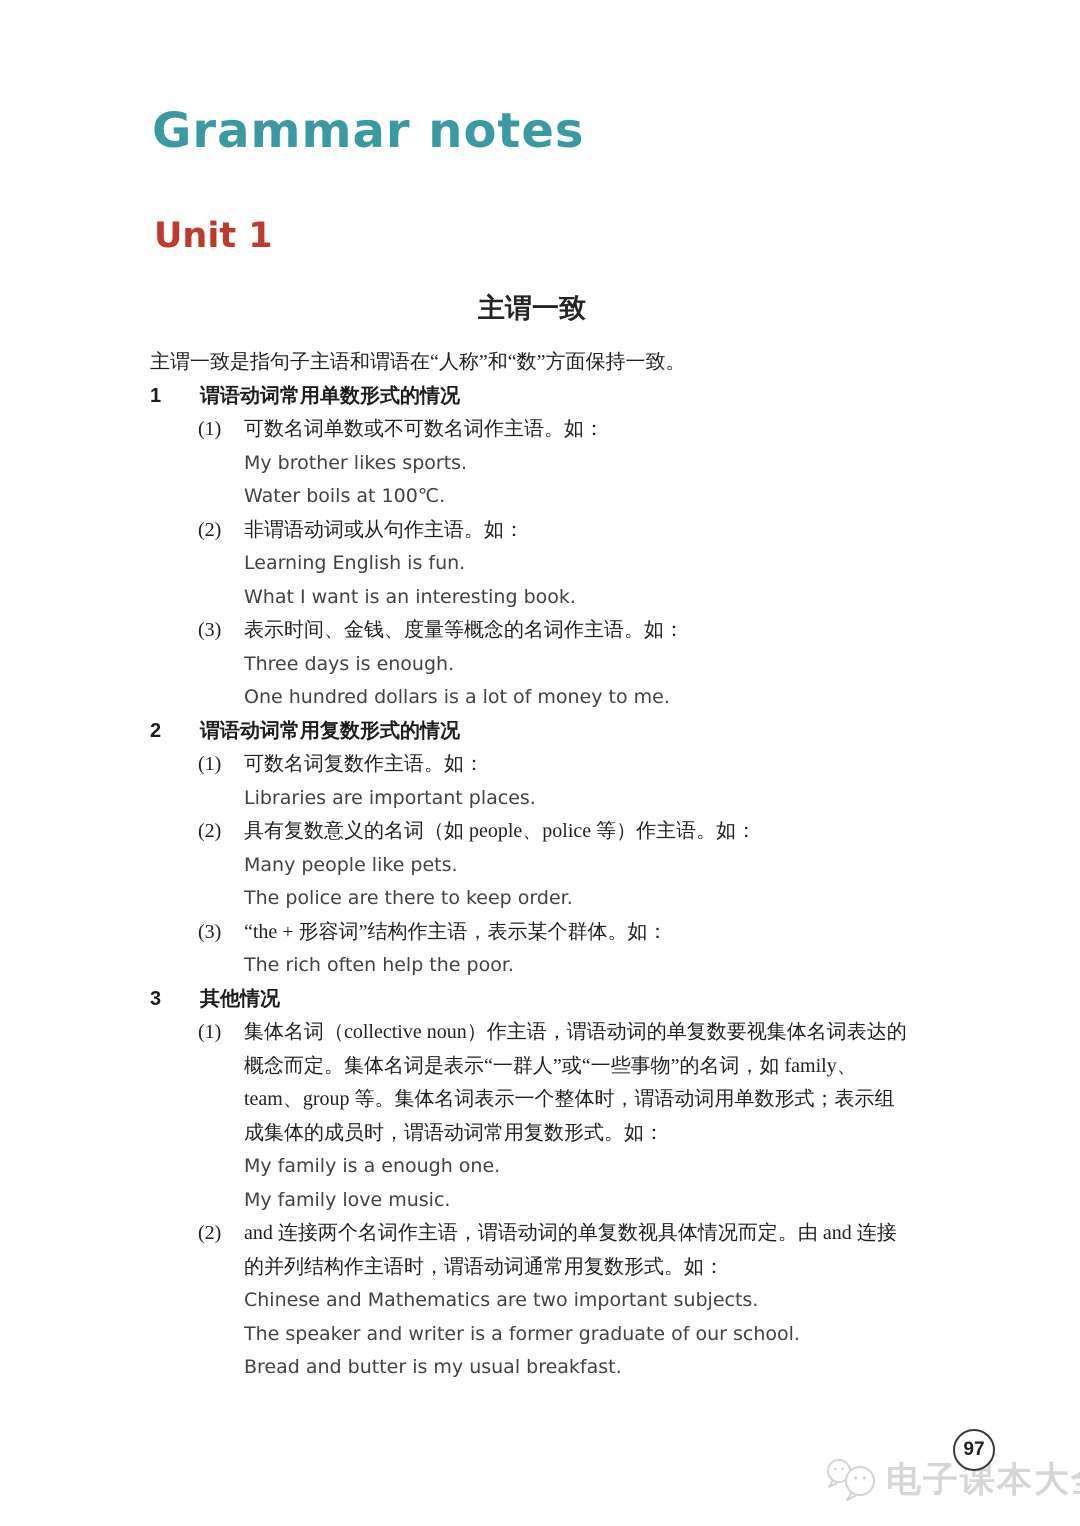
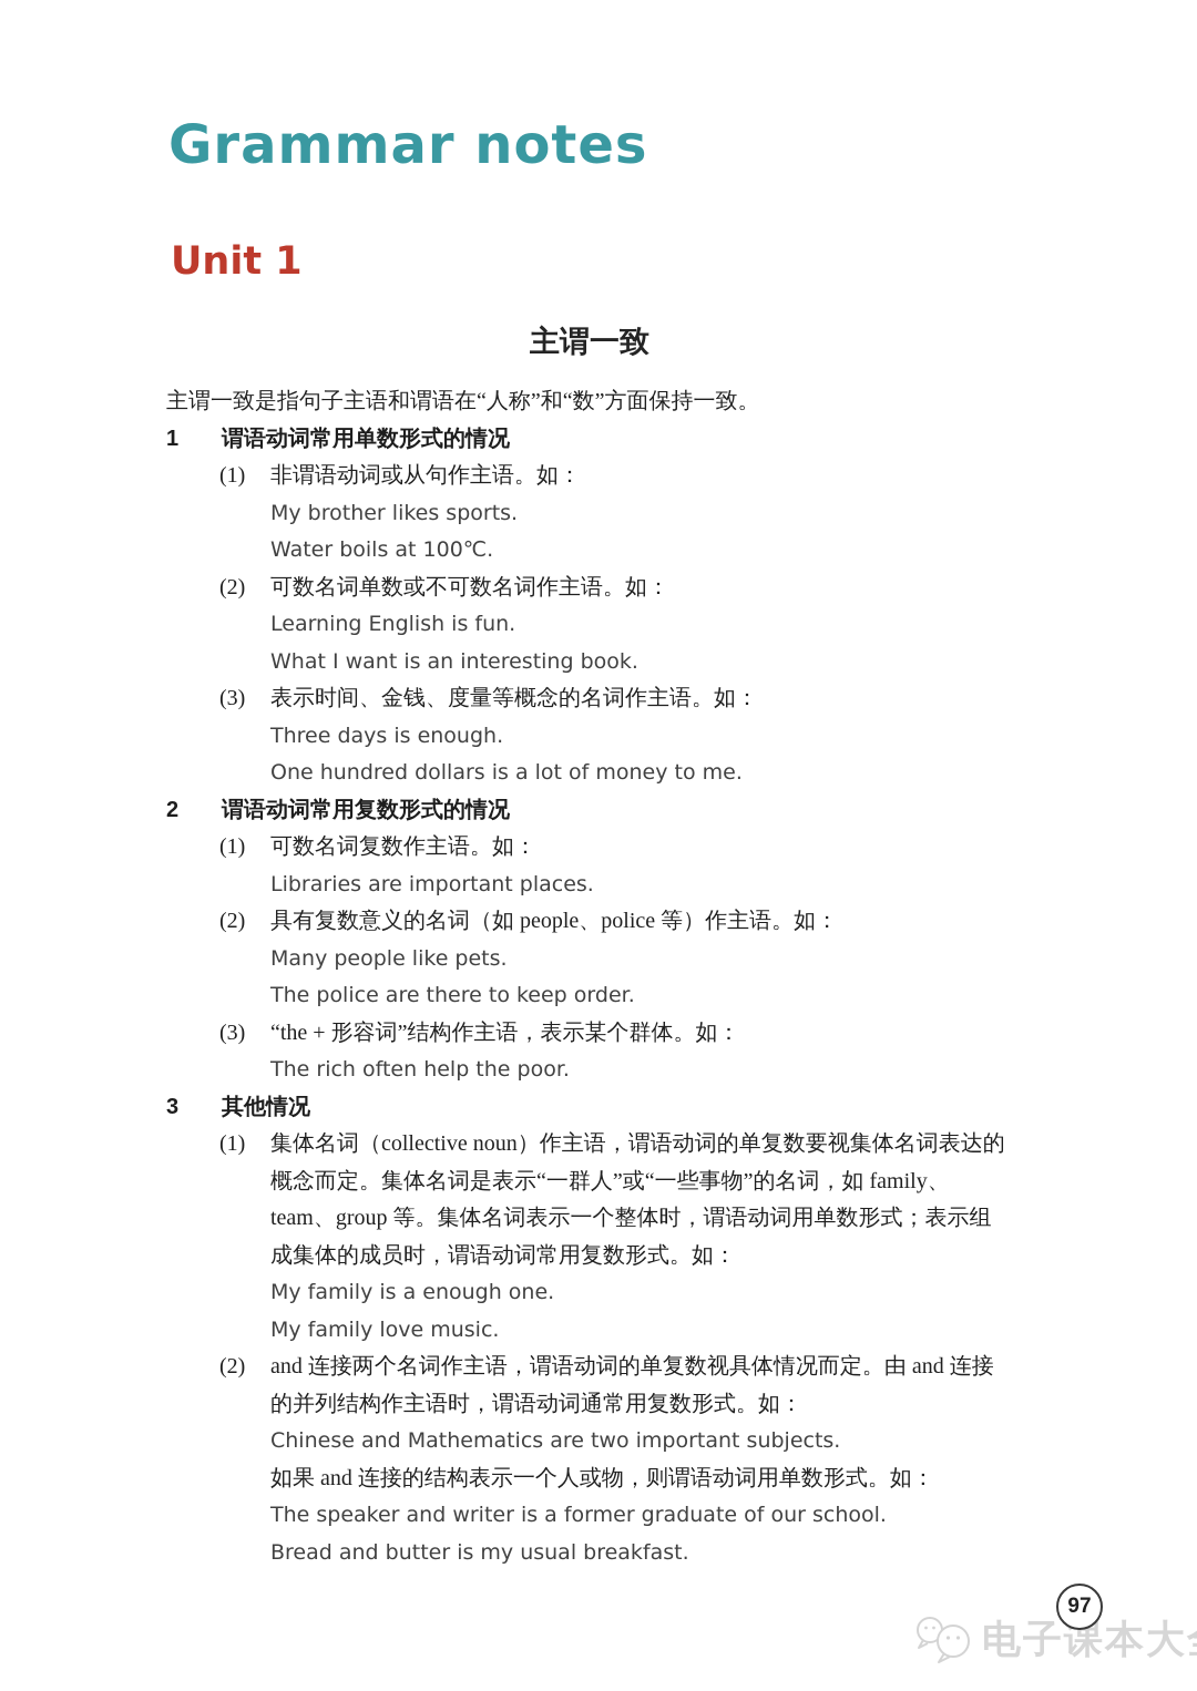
  Grammar notes
  Unit 1
  主谓一致
  主谓一致是指句子主语和谓语在“人称”和“数”方面保持一致。
  1
  谓语动词常用单数形式的情况
  (1)
- 可数名词单数或不可数名词作主语。如：
+ 非谓语动词或从句作主语。如：
  My brother likes sports.
  Water boils at 100℃.
  (2)
- 非谓语动词或从句作主语。如：
+ 可数名词单数或不可数名词作主语。如：
  Learning English is fun.
  What I want is an interesting book.
  (3)
  表示时间、金钱、度量等概念的名词作主语。如：
  Three days is enough.
  One hundred dollars is a lot of money to me.
  2
  谓语动词常用复数形式的情况
  (1)
  可数名词复数作主语。如：
  Libraries are important places.
  (2)
  具有复数意义的名词（如 people、police 等）作主语。如：
  Many people like pets.
  The police are there to keep order.
  (3)
  “the + 形容词”结构作主语，表示某个群体。如：
  The rich often help the poor.
  3
  其他情况
  (1)
  集体名词（collective noun）作主语，谓语动词的单复数要视集体名词表达的概念而定。集体名词是表示“一群人”或“一些事物”的名词，如 family、team、group 等。集体名词表示一个整体时，谓语动词用单数形式；表示组成集体的成员时，谓语动词常用复数形式。如：
  My family is a enough one.
  My family love music.
  (2)
  and 连接两个名词作主语，谓语动词的单复数视具体情况而定。由 and 连接的并列结构作主语时，谓语动词通常用复数形式。如：
  Chinese and Mathematics are two important subjects.
+ 如果 and 连接的结构表示一个人或物，则谓语动词用单数形式。如：
  The speaker and writer is a former graduate of our school.
  Bread and butter is my usual breakfast.
  97
  电子课本大
